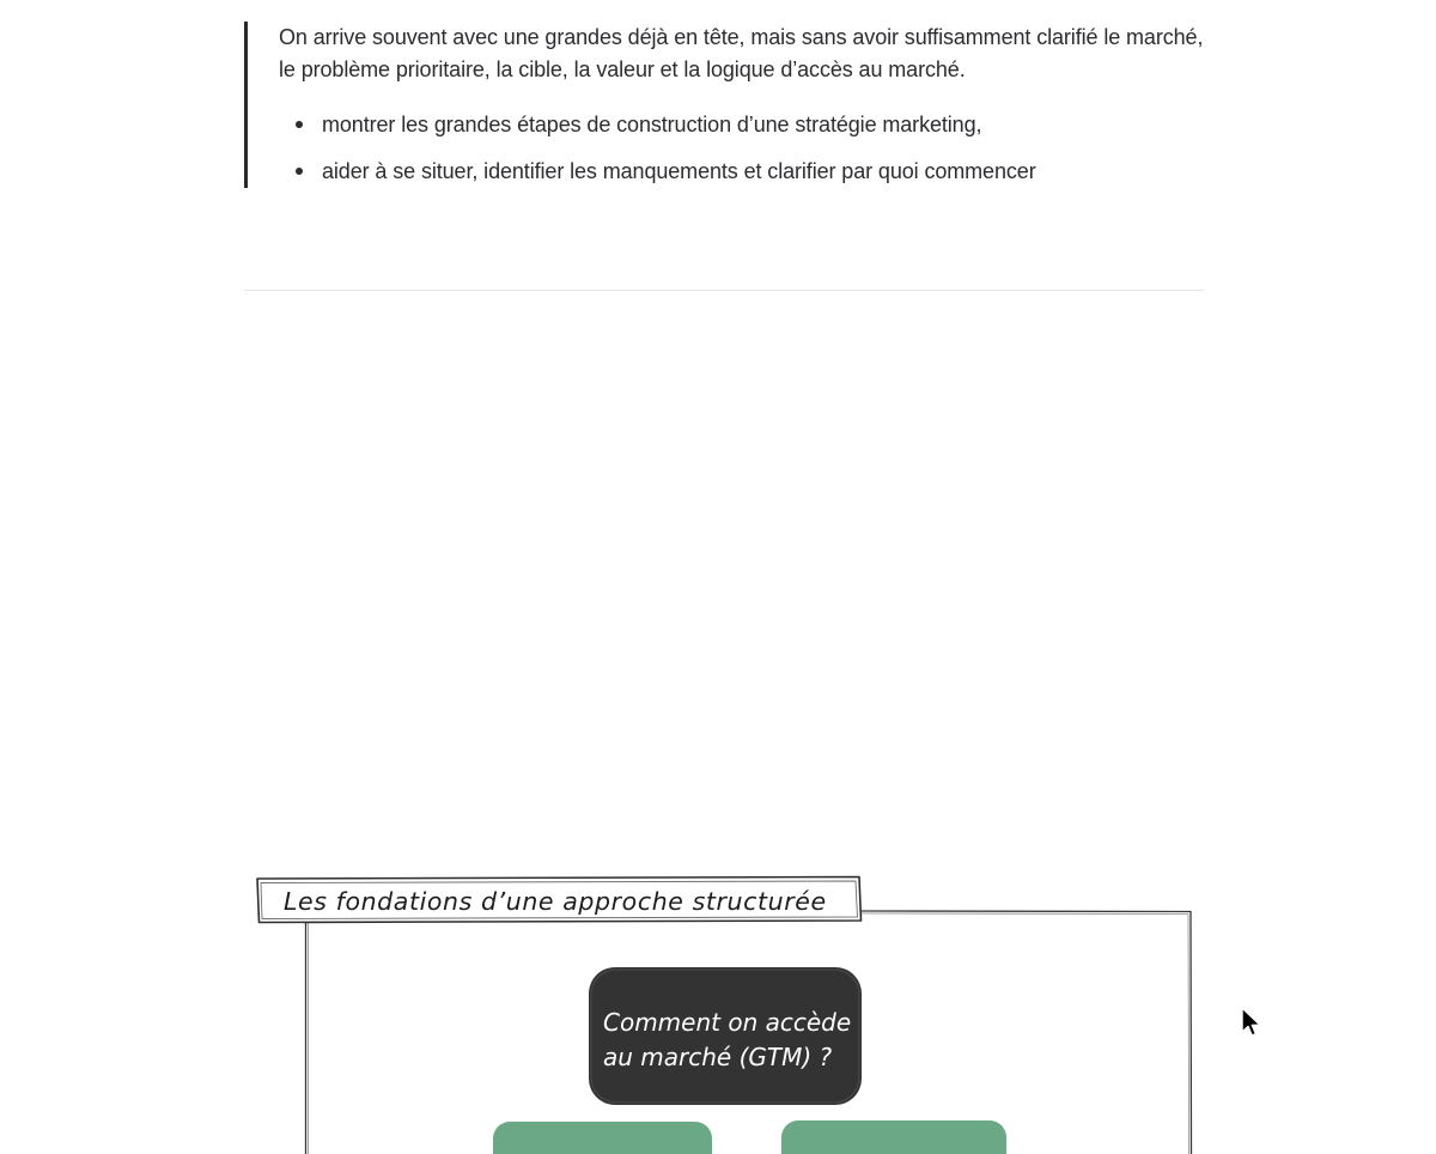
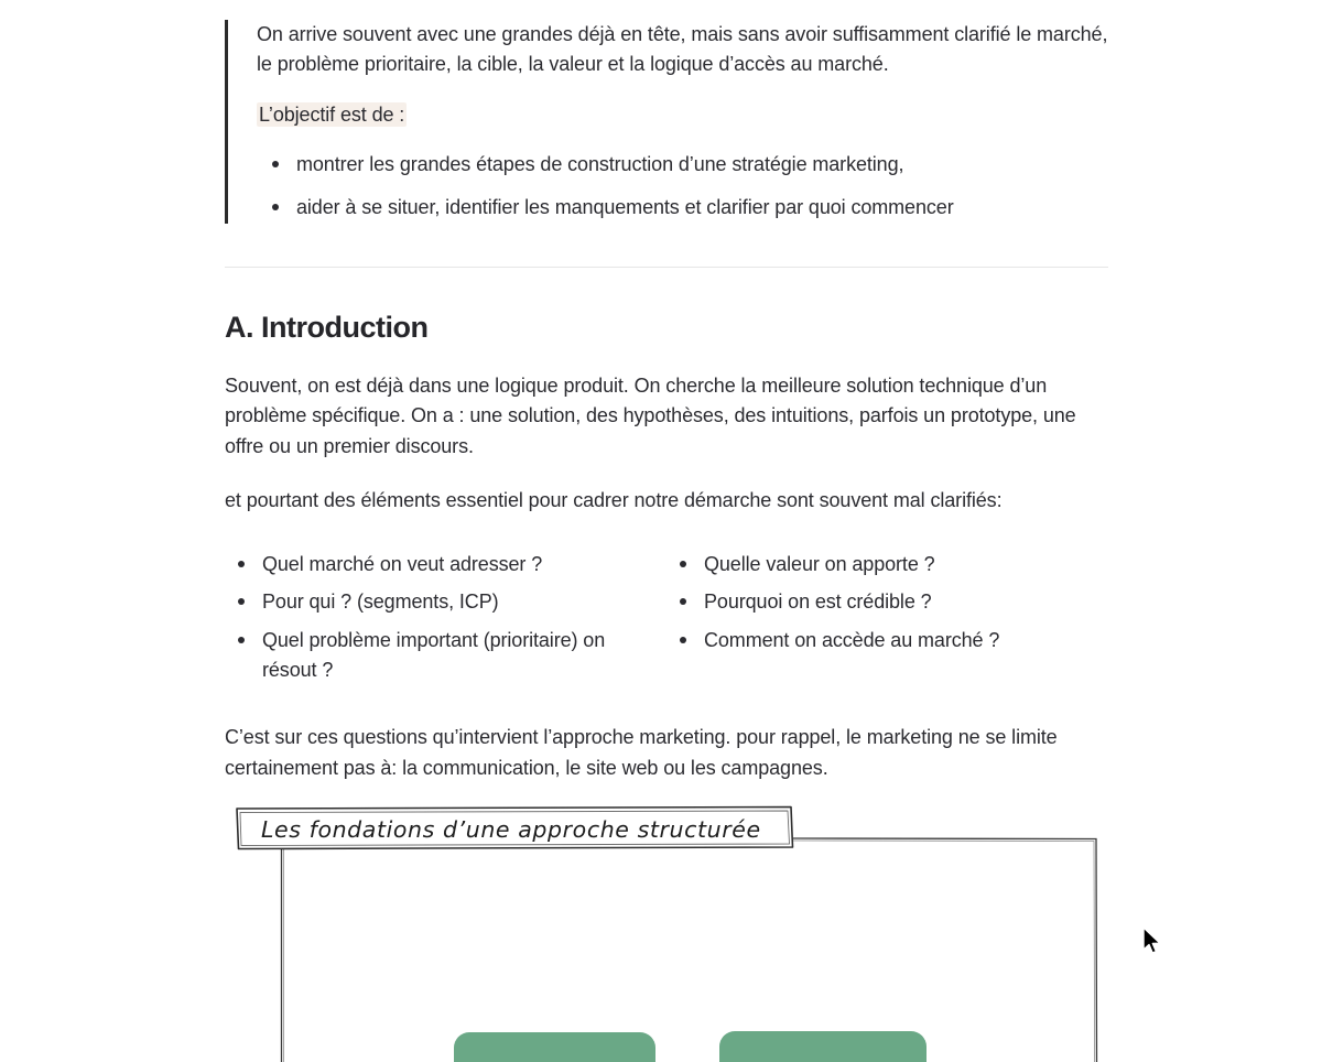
  On arrive souvent avec une grandes déjà en tête, mais sans avoir suffisamment clarifié le marché, le problème prioritaire, la cible, la valeur et la logique d’accès au marché.
+ L’objectif est de :
  montrer les grandes étapes de construction d’une stratégie marketing,
  aider à se situer, identifier les manquements et clarifier par quoi commencer
+ A. Introduction
+ Souvent, on est déjà dans une logique produit. On cherche la meilleure solution technique d’un problème spécifique. On a : une solution, des hypothèses, des intuitions, parfois un prototype, une offre ou un premier discours.
+ et pourtant des éléments essentiel pour cadrer notre démarche sont souvent mal clarifiés:
+ Quel marché on veut adresser ?
+ Pour qui ? (segments, ICP)
+ Quel problème important (prioritaire) on résout ?
+ Quelle valeur on apporte ?
+ Pourquoi on est crédible ?
+ Comment on accède au marché ?
+ C’est sur ces questions qu’intervient l’approche marketing. pour rappel, le marketing ne se limite certainement pas à: la communication, le site web ou les campagnes.
  Les fondations d’une approche structurée
- Comment on accède
- au marché (GTM) ?
